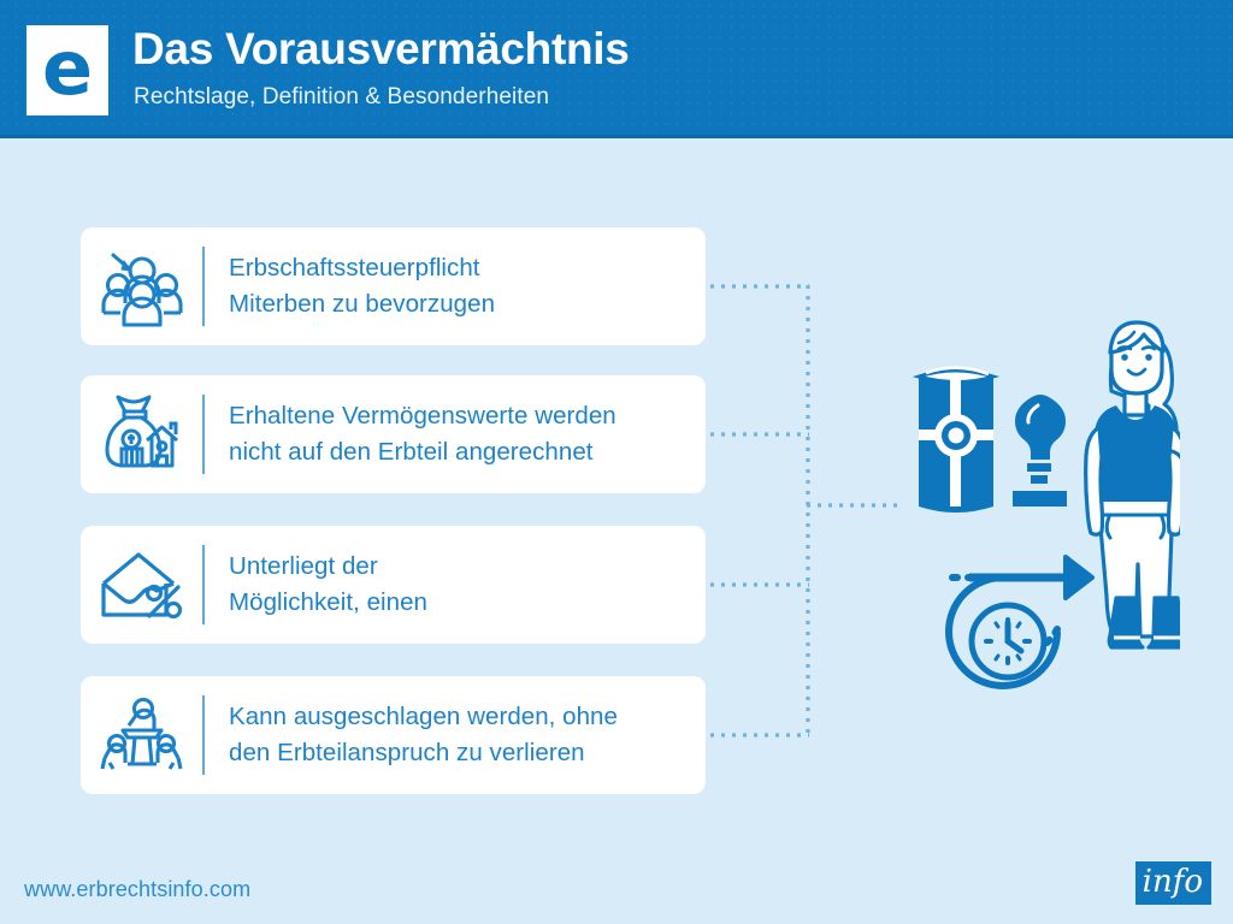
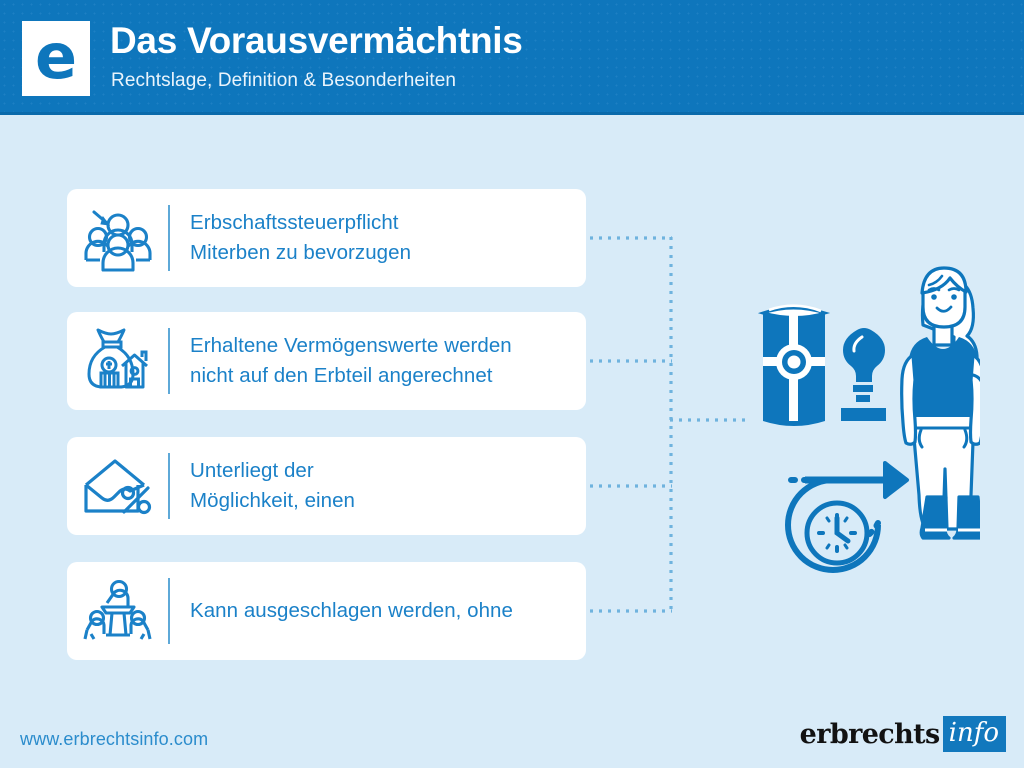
  e
  Das Vorausvermächtnis
  Rechtslage, Definition & Besonderheiten
  Erbschaftssteuerpflicht
  Miterben zu bevorzugen
  Erhaltene Vermögenswerte werden
  nicht auf den Erbteil angerechnet
  Unterliegt der
  Möglichkeit, einen
  Kann ausgeschlagen werden, ohne
- den Erbteilanspruch zu verlieren
  www.erbrechtsinfo.com
+ erbrechts
  info
